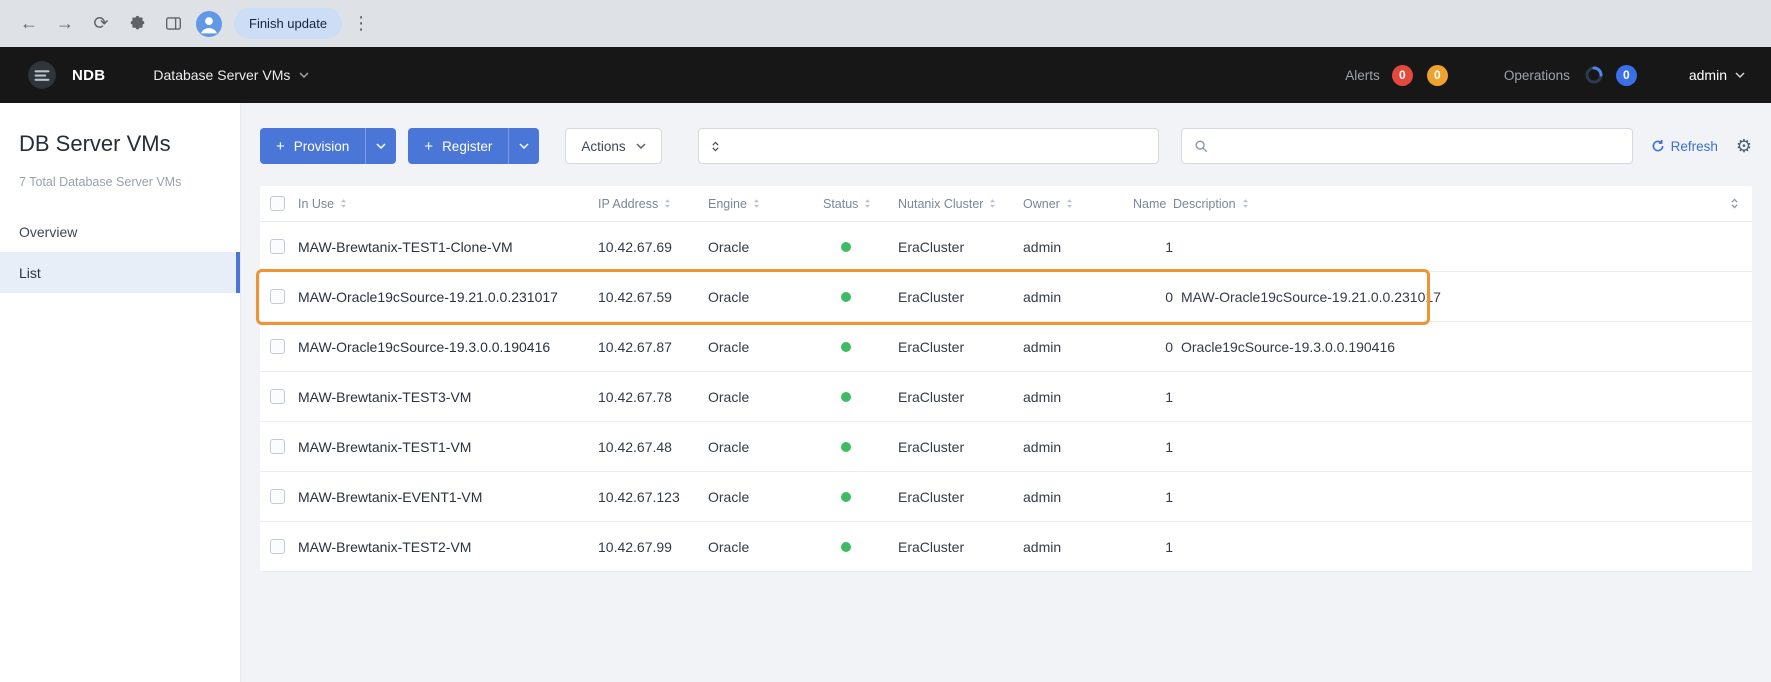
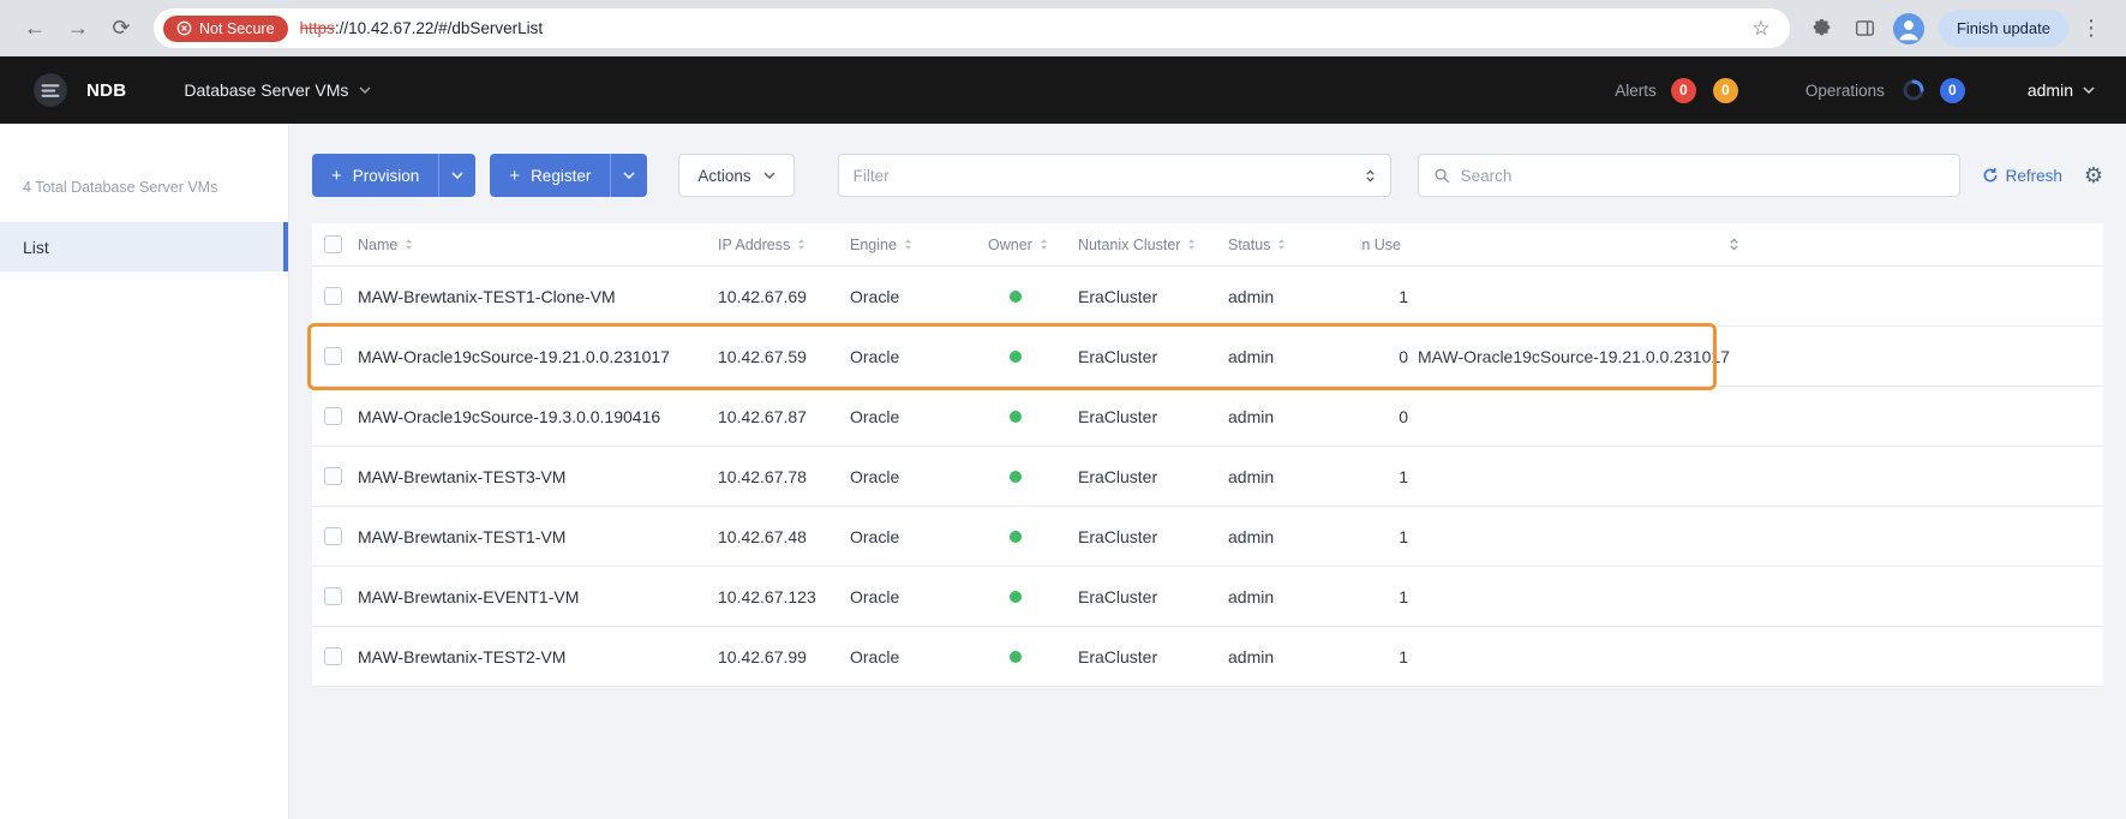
  ←
  →
  ⟳
+ Not Secure
+ https://10.42.67.22/#/dbServerList
+ ☆
  Finish update
  ⋮
  NDB
  Database Server VMs
  Alerts
  0
  0
  Operations
  0
  admin
- DB Server VMs
- 7 Total Database Server VMs
+ 4 Total Database Server VMs
- Overview
  List
  +
  Provision
  +
  Register
  Actions
+ Filter
+ Search
  Refresh
  ⚙
- In Use
+ Name
  IP Address
  Engine
- Status
+ Owner
  Nutanix Cluster
- Owner
+ Status
- Name
+ In Use
- Description
  MAW-Brewtanix-TEST1-Clone-VM
  10.42.67.69
  Oracle
  EraCluster
  admin
  1
  MAW-Oracle19cSource-19.21.0.0.231017
  10.42.67.59
  Oracle
  EraCluster
  admin
  0
  MAW-Oracle19cSource-19.21.0.0.231017
  MAW-Oracle19cSource-19.3.0.0.190416
  10.42.67.87
  Oracle
  EraCluster
  admin
  0
- Oracle19cSource-19.3.0.0.190416
  MAW-Brewtanix-TEST3-VM
  10.42.67.78
  Oracle
  EraCluster
  admin
  1
  MAW-Brewtanix-TEST1-VM
  10.42.67.48
  Oracle
  EraCluster
  admin
  1
  MAW-Brewtanix-EVENT1-VM
  10.42.67.123
  Oracle
  EraCluster
  admin
  1
  MAW-Brewtanix-TEST2-VM
  10.42.67.99
  Oracle
  EraCluster
  admin
  1
